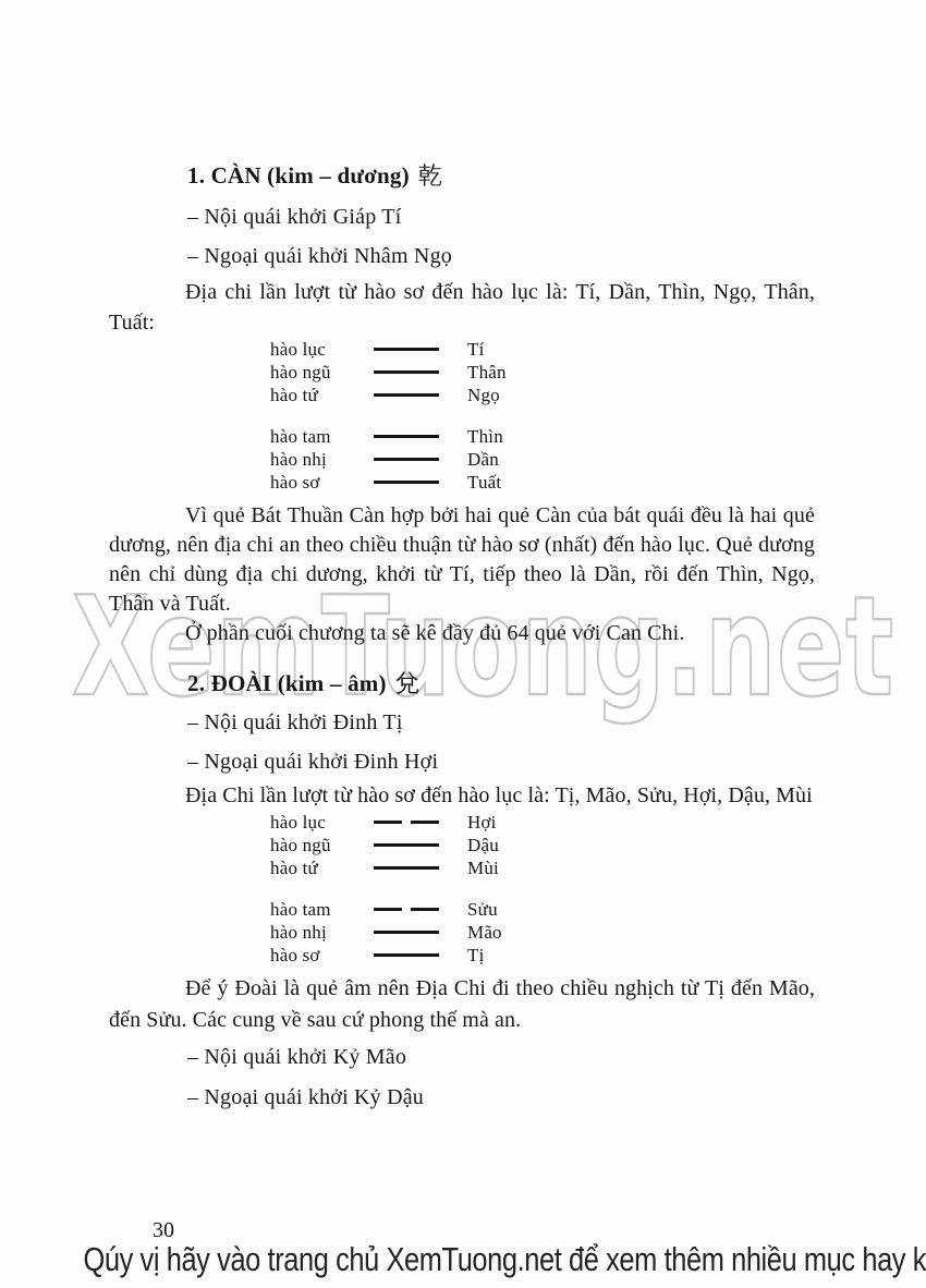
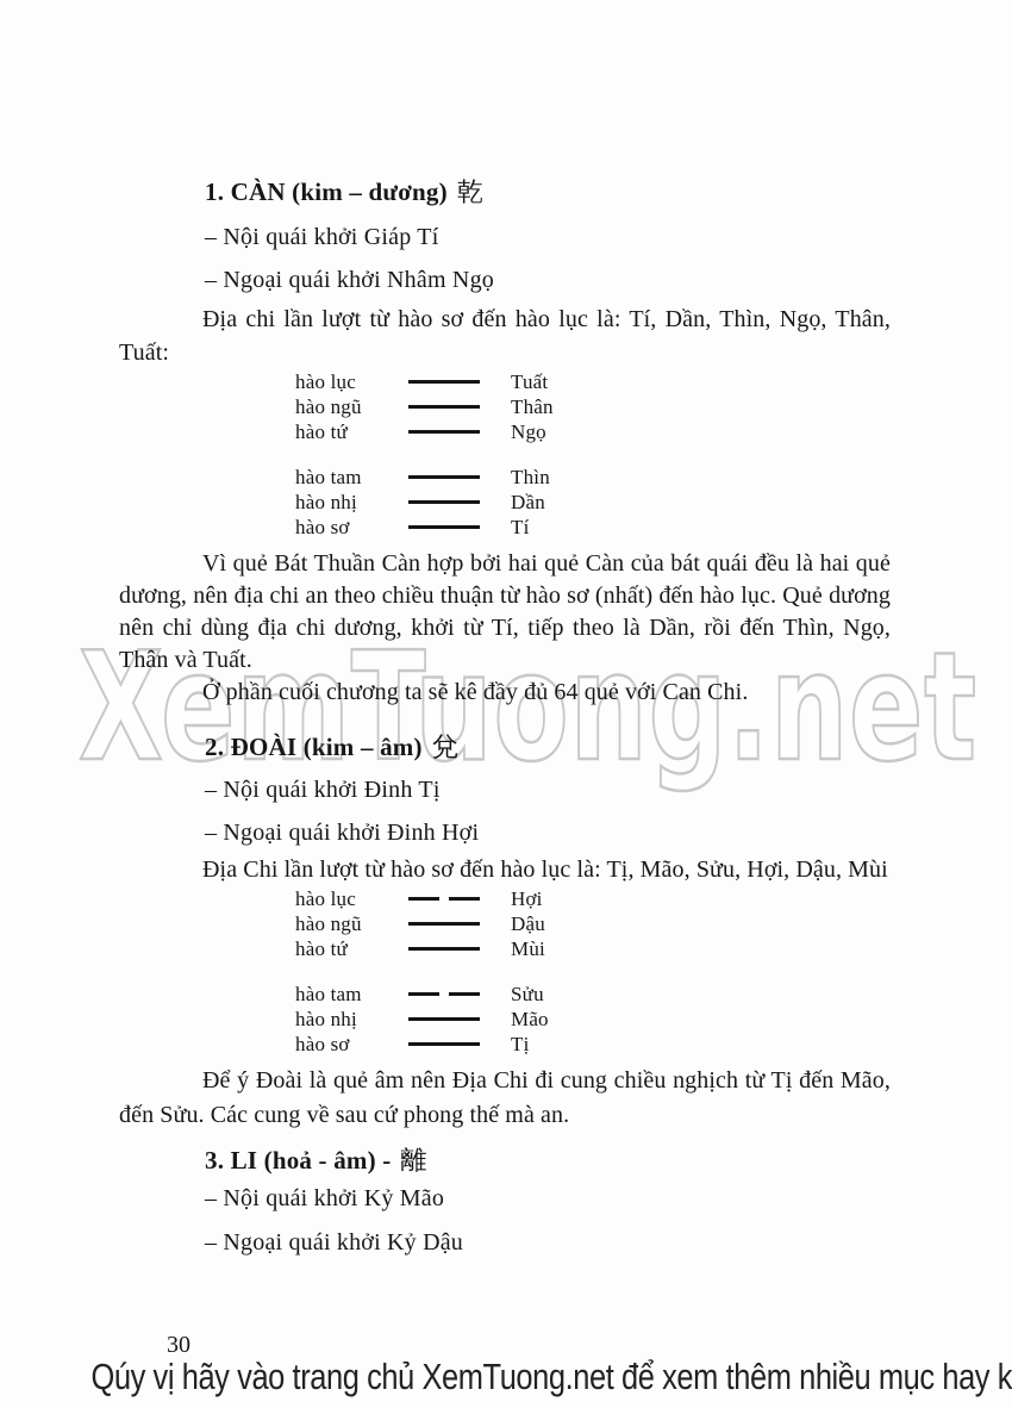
  XemTuong.net
  1. CÀN (kim – dương) 乾
  – Nội quái khởi Giáp Tí
  – Ngoại quái khởi Nhâm Ngọ
  Địa chi lần lượt từ hào sơ đến hào lục là: Tí, Dần, Thìn, Ngọ, Thân, Tuất:
  hào lục
- Tí
+ Tuất
  hào ngũ
  Thân
  hào tứ
  Ngọ
  hào tam
  Thìn
  hào nhị
  Dần
  hào sơ
- Tuất
+ Tí
  Vì quẻ Bát Thuần Càn hợp bởi hai quẻ Càn của bát quái đều là hai quẻ dương, nên địa chi an theo chiều thuận từ hào sơ (nhất) đến hào lục. Quẻ dương nên chỉ dùng địa chi dương, khởi từ Tí, tiếp theo là Dần, rồi đến Thìn, Ngọ, Thân và Tuất.
  Ở phần cuối chương ta sẽ kê đầy đủ 64 quẻ với Can Chi.
  2. ĐOÀI (kim – âm) 兌
  – Nội quái khởi Đinh Tị
  – Ngoại quái khởi Đinh Hợi
  Địa Chi lần lượt từ hào sơ đến hào lục là: Tị, Mão, Sửu, Hợi, Dậu, Mùi
  hào lục
  Hợi
  hào ngũ
  Dậu
  hào tứ
  Mùi
  hào tam
  Sửu
  hào nhị
  Mão
  hào sơ
  Tị
- Để ý Đoài là quẻ âm nên Địa Chi đi theo chiều nghịch từ Tị đến Mão, đến Sửu. Các cung về sau cứ phong thế mà an.
+ Để ý Đoài là quẻ âm nên Địa Chi đi cung chiều nghịch từ Tị đến Mão, đến Sửu. Các cung về sau cứ phong thế mà an.
+ 3. LI (hoả - âm) - 離
  – Nội quái khởi Kỷ Mão
  – Ngoại quái khởi Kỷ Dậu
  30
  Qúy vị hãy vào trang chủ XemTuong.net để xem thêm nhiều mục hay k
